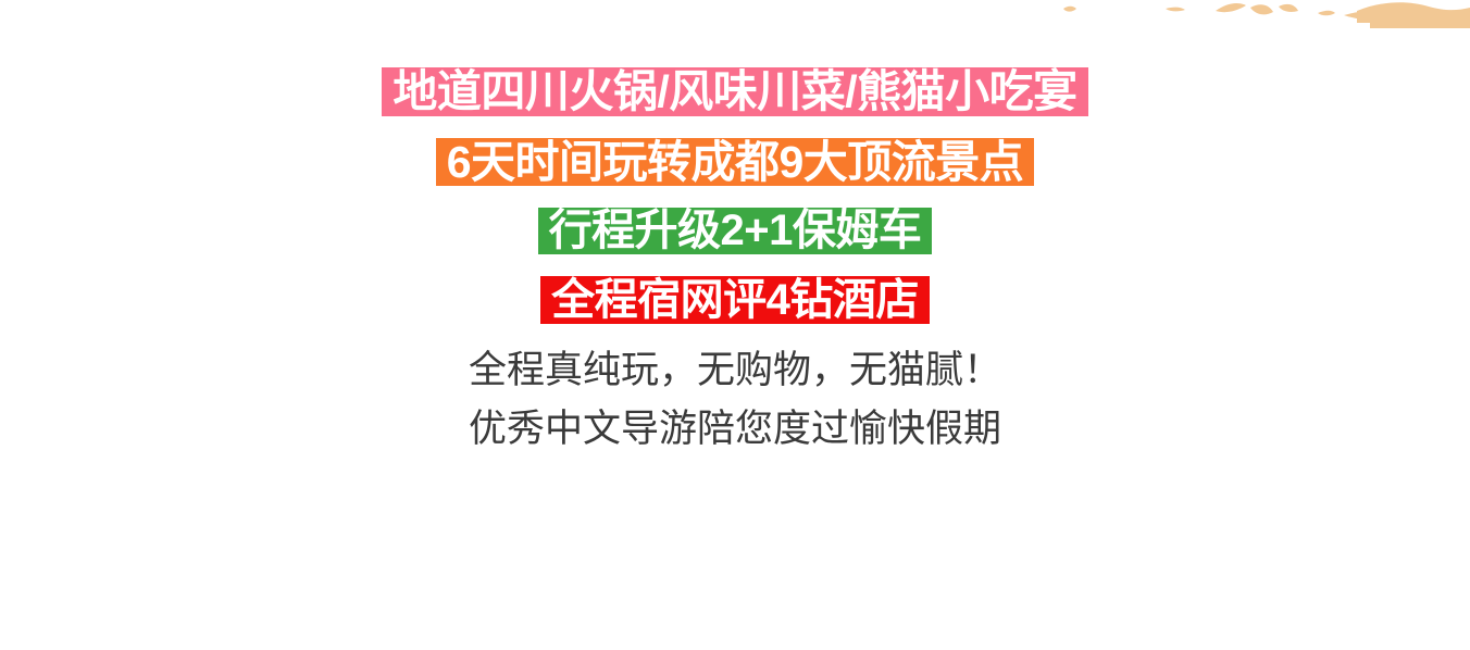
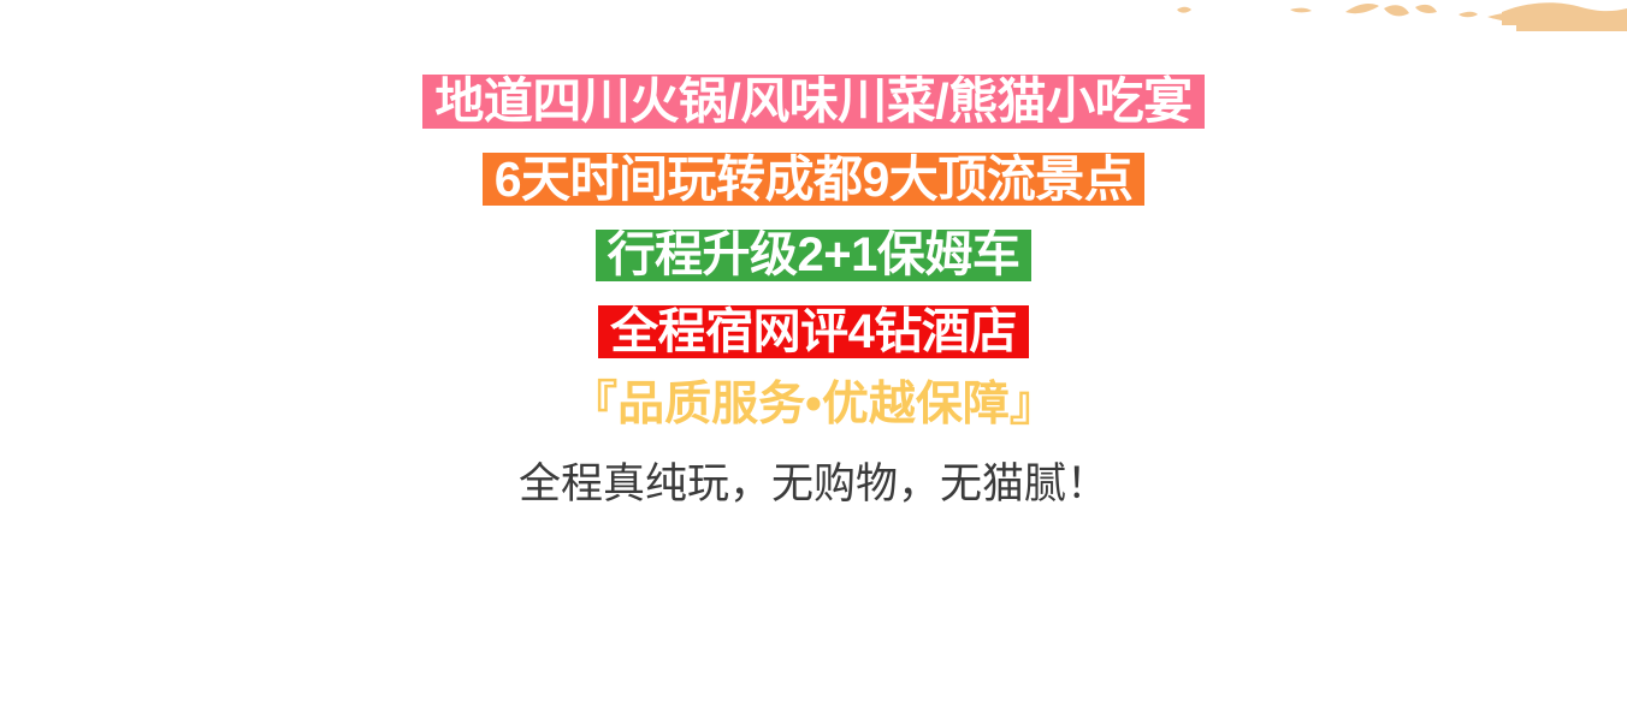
  地道四川火锅/风味川菜/熊猫小吃宴
  6天时间玩转成都9大顶流景点
  行程升级2+1保姆车
  全程宿网评4钻酒店
+ 『品质服务•优越保障』
  全程真纯玩，无购物，无猫腻！
- 优秀中文导游陪您度过愉快假期
